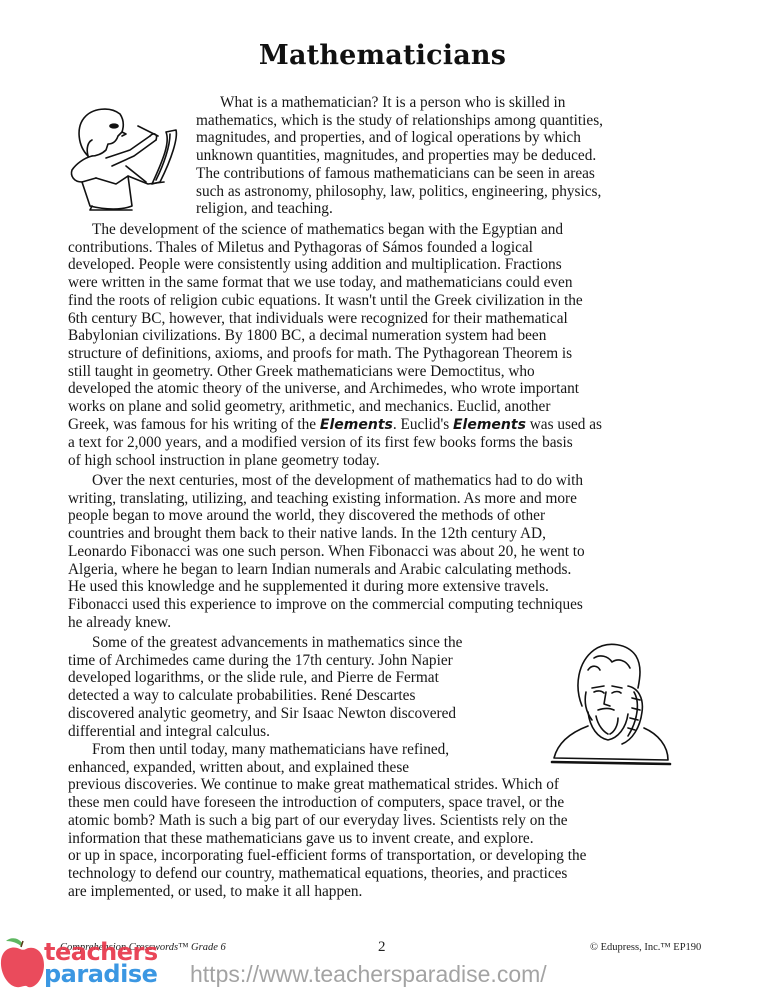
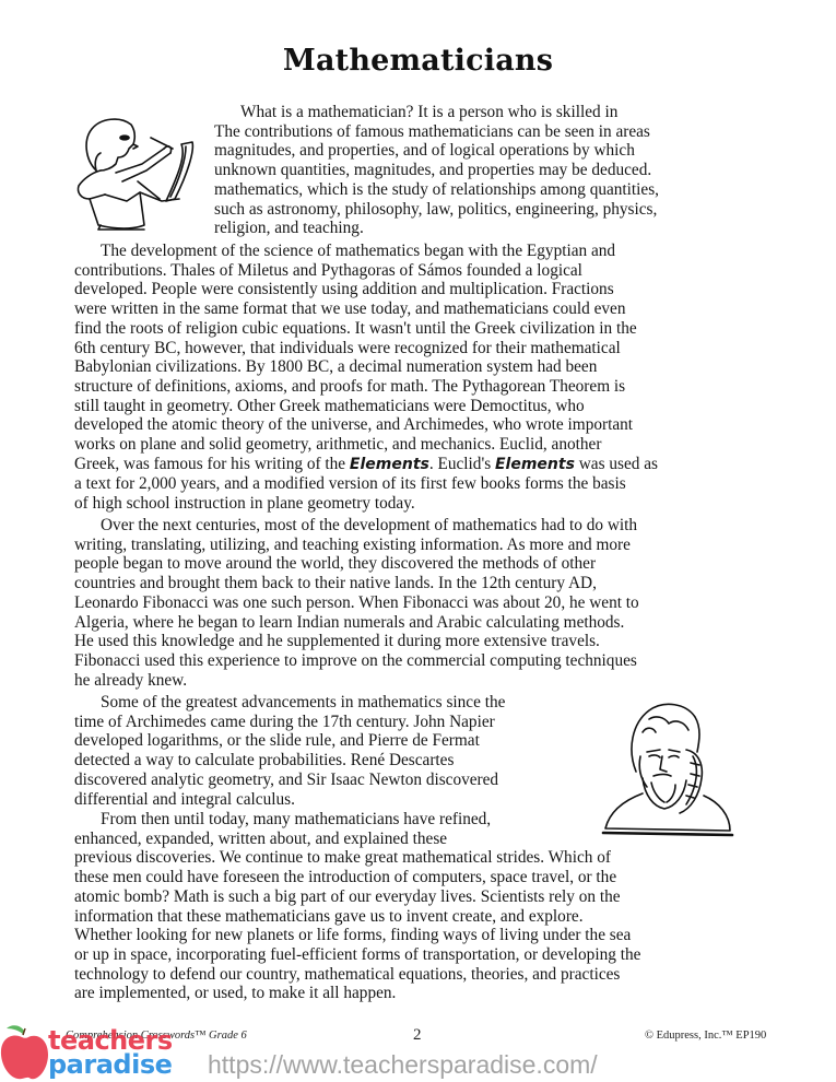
  Mathematicians
  What is a mathematician? It is a person who is skilled in
- mathematics, which is the study of relationships among quantities,
+ The contributions of famous mathematicians can be seen in areas
  magnitudes, and properties, and of logical operations by which
  unknown quantities, magnitudes, and properties may be deduced.
- The contributions of famous mathematicians can be seen in areas
+ mathematics, which is the study of relationships among quantities,
  such as astronomy, philosophy, law, politics, engineering, physics,
  religion, and teaching.
  The development of the science of mathematics began with the Egyptian and
  contributions. Thales of Miletus and Pythagoras of Sámos founded a logical
  developed. People were consistently using addition and multiplication. Fractions
  were written in the same format that we use today, and mathematicians could even
  find the roots of religion cubic equations. It wasn't until the Greek civilization in the
  6th century BC, however, that individuals were recognized for their mathematical
  Babylonian civilizations. By 1800 BC, a decimal numeration system had been
  structure of definitions, axioms, and proofs for math. The Pythagorean Theorem is
  still taught in geometry. Other Greek mathematicians were Democtitus, who
  developed the atomic theory of the universe, and Archimedes, who wrote important
  works on plane and solid geometry, arithmetic, and mechanics. Euclid, another
  Greek, was famous for his writing of the Elements. Euclid's Elements was used as
  a text for 2,000 years, and a modified version of its first few books forms the basis
  of high school instruction in plane geometry today.
  Over the next centuries, most of the development of mathematics had to do with
  writing, translating, utilizing, and teaching existing information. As more and more
  people began to move around the world, they discovered the methods of other
  countries and brought them back to their native lands. In the 12th century AD,
  Leonardo Fibonacci was one such person. When Fibonacci was about 20, he went to
  Algeria, where he began to learn Indian numerals and Arabic calculating methods.
  He used this knowledge and he supplemented it during more extensive travels.
  Fibonacci used this experience to improve on the commercial computing techniques
  he already knew.
  Some of the greatest advancements in mathematics since the
  time of Archimedes came during the 17th century. John Napier
  developed logarithms, or the slide rule, and Pierre de Fermat
  detected a way to calculate probabilities. René Descartes
  discovered analytic geometry, and Sir Isaac Newton discovered
  differential and integral calculus.
  From then until today, many mathematicians have refined,
  enhanced, expanded, written about, and explained these
  previous discoveries. We continue to make great mathematical strides. Which of
  these men could have foreseen the introduction of computers, space travel, or the
  atomic bomb? Math is such a big part of our everyday lives. Scientists rely on the
  information that these mathematicians gave us to invent create, and explore.
+ Whether looking for new planets or life forms, finding ways of living under the sea
  or up in space, incorporating fuel-efficient forms of transportation, or developing the
  technology to defend our country, mathematical equations, theories, and practices
  are implemented, or used, to make it all happen.
  Comprehension Crosswords™ Grade 6
  2
  © Edupress, Inc.™ EP190
  teachers
  paradise
  https://www.teachersparadise.com/
